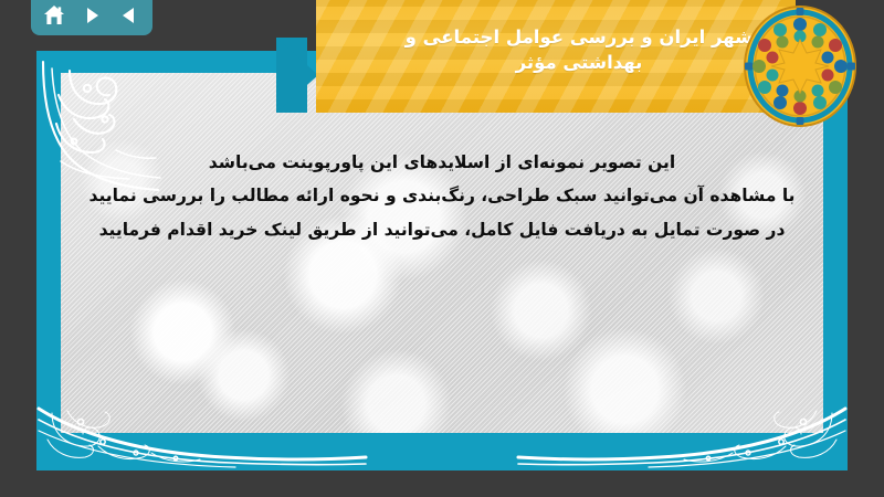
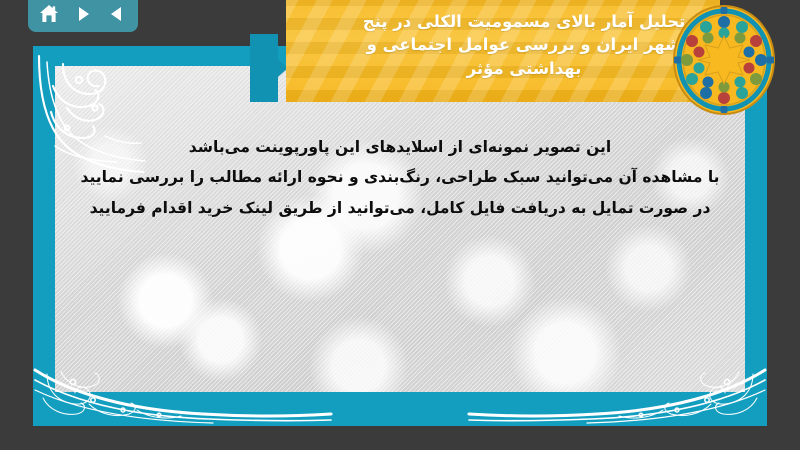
  این تصویر نمونه‌ای از اسلایدهای این پاورپوینت می‌باشد
  با مشاهده آن می‌توانید سبک طراحی، رنگ‌بندی و نحوه ارائه مطالب را بررسی نمایید
  در صورت تمایل به دریافت فایل کامل، می‌توانید از طریق لینک خرید اقدام فرمایید
+ تحلیل آمار بالای مسمومیت الکلی در پنج
  شهر ایران و بررسی عوامل اجتماعی و
  بهداشتی مؤثر
